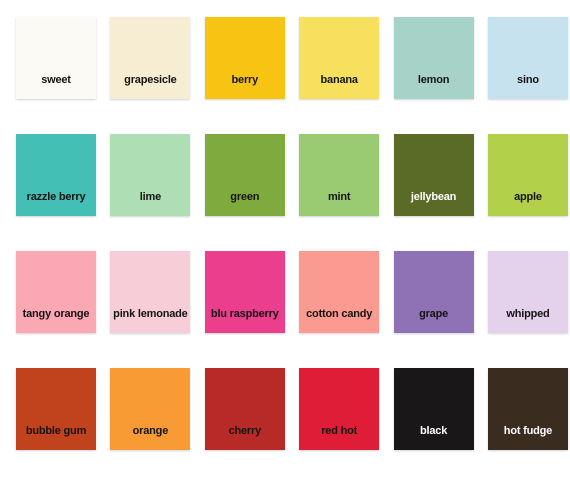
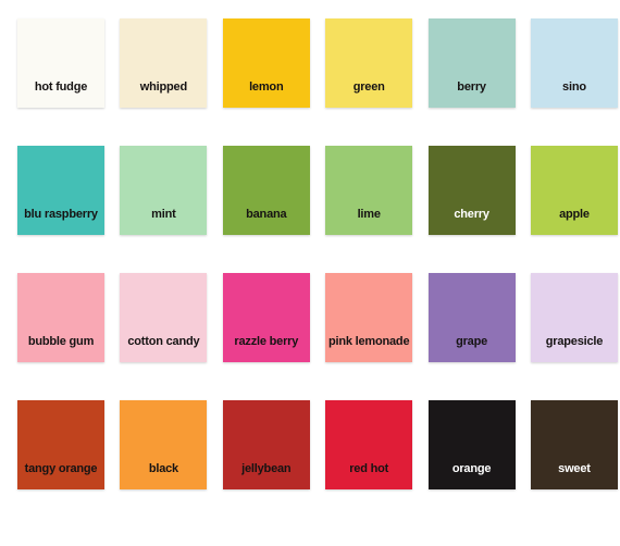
- sweet
+ hot fudge
- grapesicle
+ whipped
- berry
+ lemon
- banana
+ green
- lemon
+ berry
  sino
- razzle berry
+ blu raspberry
- lime
+ mint
- green
+ banana
- mint
+ lime
- jellybean
+ cherry
  apple
- tangy orange
+ bubble gum
- pink lemonade
+ cotton candy
- blu raspberry
+ razzle berry
- cotton candy
+ pink lemonade
  grape
- whipped
+ grapesicle
- bubble gum
+ tangy orange
- orange
+ black
- cherry
+ jellybean
  red hot
- black
+ orange
- hot fudge
+ sweet
